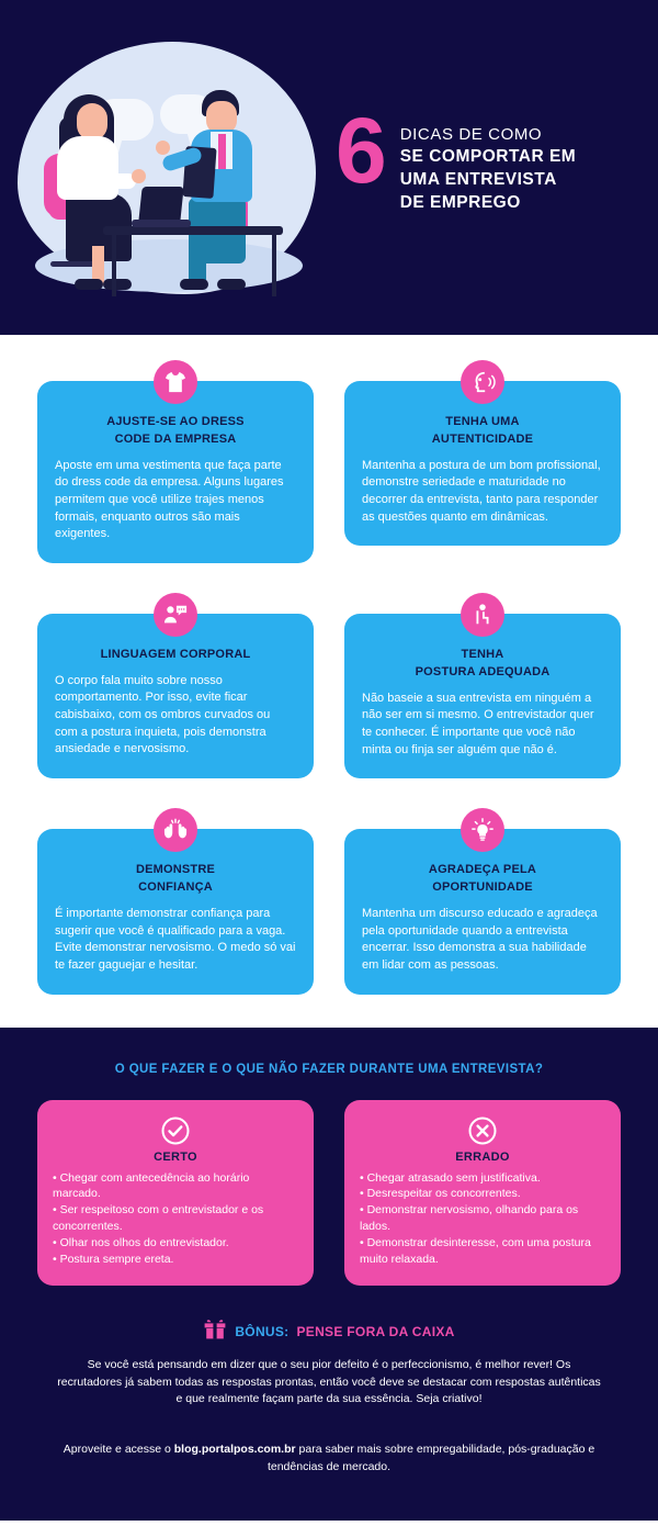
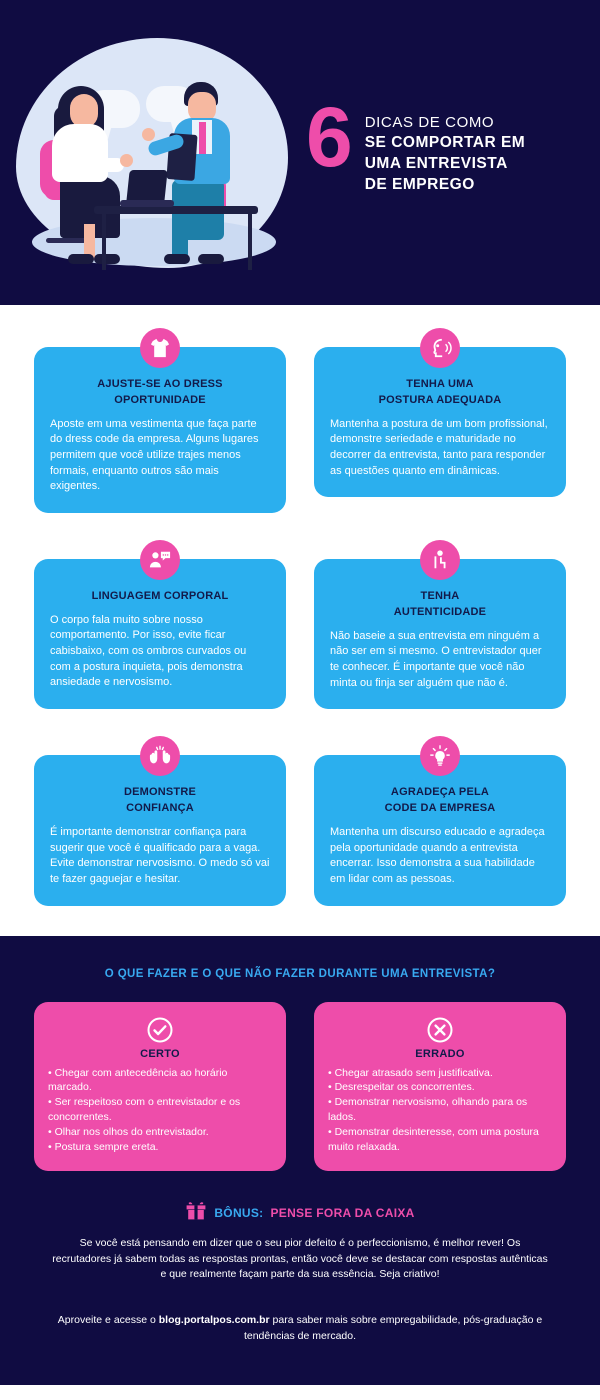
  6
  DICAS DE COMO
  SE COMPORTAR EM
  UMA ENTREVISTA
  DE EMPREGO
  AJUSTE-SE AO DRESS
- CODE DA EMPRESA
+ OPORTUNIDADE
  Aposte em uma vestimenta que faça parte do dress code da empresa. Alguns lugares permitem que você utilize trajes menos formais, enquanto outros são mais exigentes.
  TENHA UMA
- AUTENTICIDADE
+ POSTURA ADEQUADA
  Mantenha a postura de um bom profissional, demonstre seriedade e maturidade no decorrer da entrevista, tanto para responder as questões quanto em dinâmicas.
  LINGUAGEM CORPORAL
  O corpo fala muito sobre nosso comportamento. Por isso, evite ficar cabisbaixo, com os ombros curvados ou com a postura inquieta, pois demonstra ansiedade e nervosismo.
  TENHA
- POSTURA ADEQUADA
+ AUTENTICIDADE
  Não baseie a sua entrevista em ninguém a não ser em si mesmo. O entrevistador quer te conhecer. É importante que você não minta ou finja ser alguém que não é.
  DEMONSTRE
  CONFIANÇA
  É importante demonstrar confiança para sugerir que você é qualificado para a vaga. Evite demonstrar nervosismo. O medo só vai te fazer gaguejar e hesitar.
  AGRADEÇA PELA
- OPORTUNIDADE
+ CODE DA EMPRESA
  Mantenha um discurso educado e agradeça pela oportunidade quando a entrevista encerrar. Isso demonstra a sua habilidade em lidar com as pessoas.
  O QUE FAZER E O QUE NÃO FAZER DURANTE UMA ENTREVISTA?
  CERTO
  • Chegar com antecedência ao horário marcado.
  • Ser respeitoso com o entrevistador e os concorrentes.
  • Olhar nos olhos do entrevistador.
  • Postura sempre ereta.
  ERRADO
  • Chegar atrasado sem justificativa.
  • Desrespeitar os concorrentes.
  • Demonstrar nervosismo, olhando para os lados.
  • Demonstrar desinteresse, com uma postura muito relaxada.
  BÔNUS:
  PENSE FORA DA CAIXA
  Se você está pensando em dizer que o seu pior defeito é o perfeccionismo, é melhor rever! Os recrutadores já sabem todas as respostas prontas, então você deve se destacar com respostas autênticas e que realmente façam parte da sua essência. Seja criativo!
  Aproveite e acesse o blog.portalpos.com.br para saber mais sobre empregabilidade, pós-graduação e tendências de mercado.
